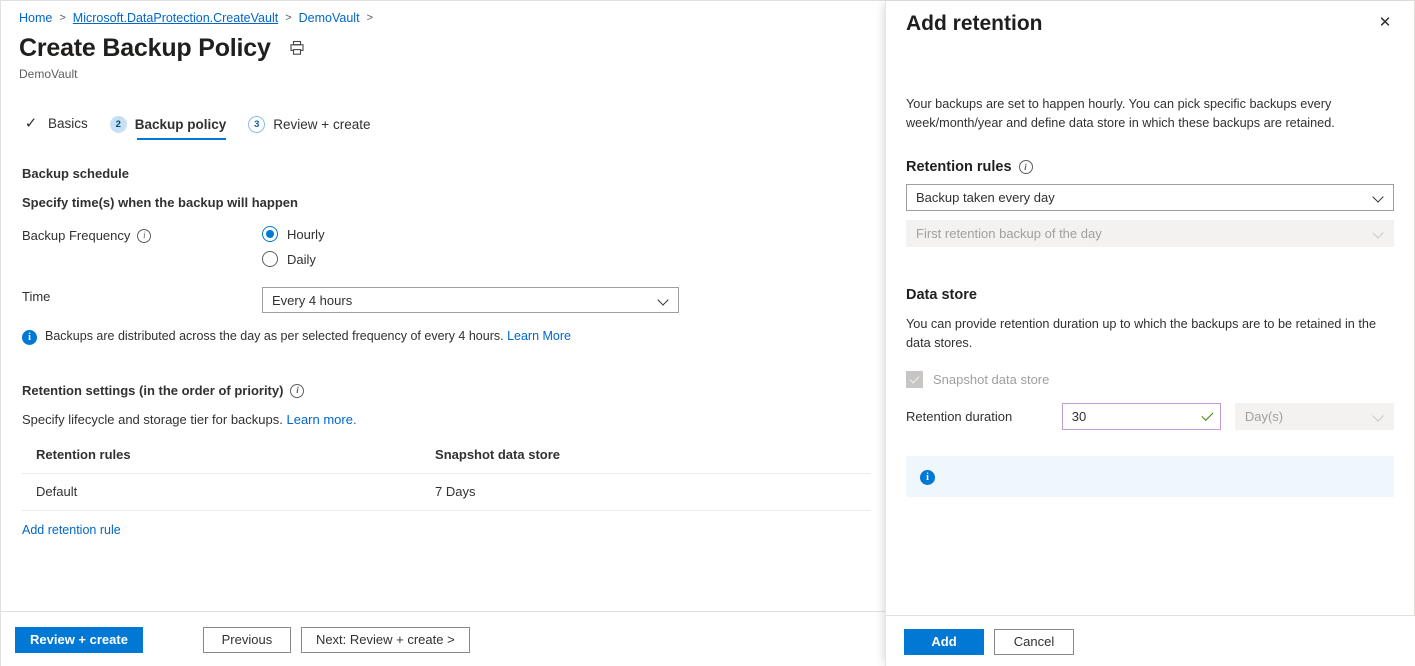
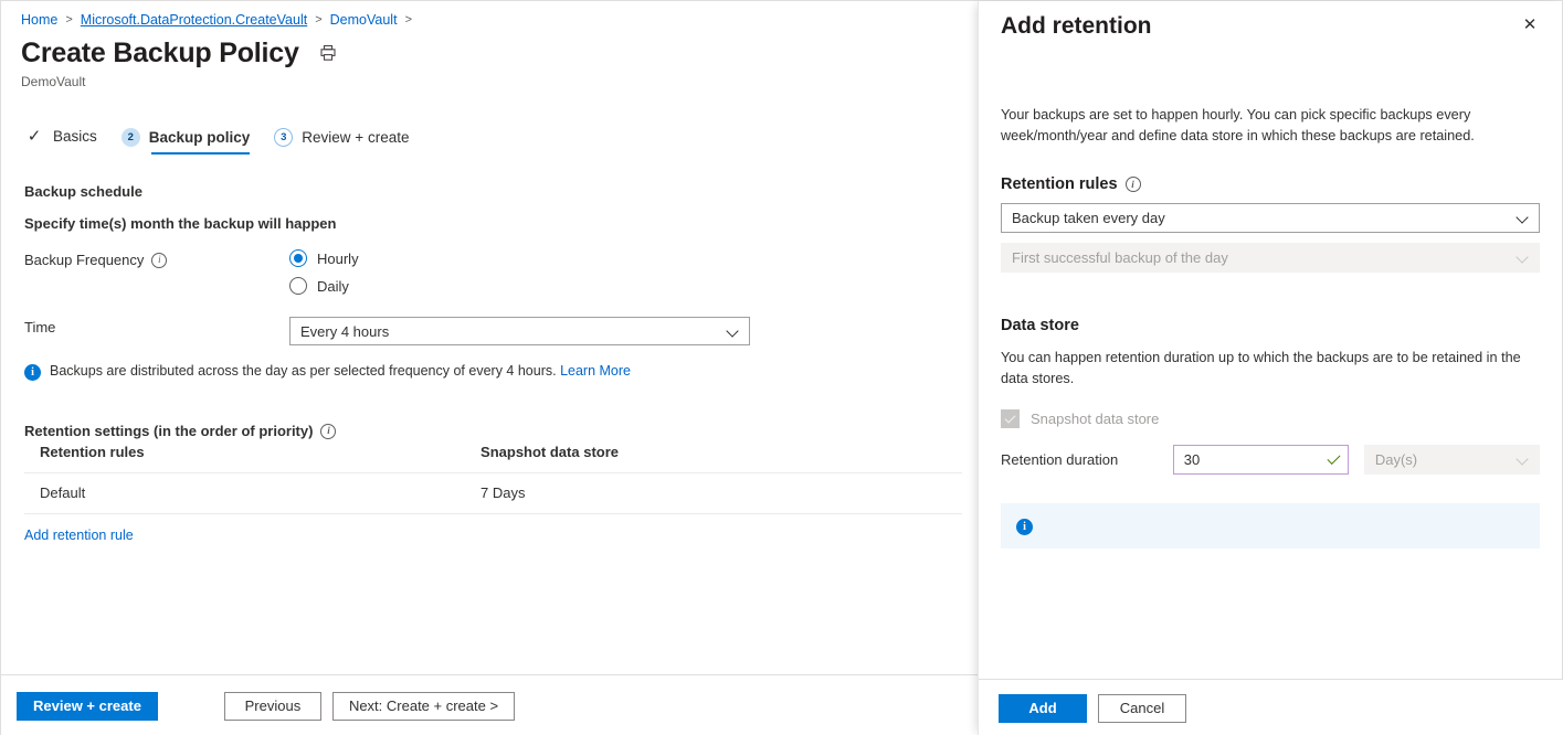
  Home
  >
  Microsoft.DataProtection.CreateVault
  >
  DemoVault
  >
  Create Backup Policy
  DemoVault
  ✓
  Basics
  2
  Backup policy
  3
  Review + create
  Backup schedule
- Specify time(s) when the backup will happen
+ Specify time(s) month the backup will happen
  Backup Frequency
  i
  Hourly
  Daily
  Time
  Every 4 hours
  i
  Backups are distributed across the day as per selected frequency of every 4 hours. Learn More
  Retention settings (in the order of priority)
  i
- Specify lifecycle and storage tier for backups. Learn more.
  Retention rules	Snapshot data store
  Default	7 Days
  Add retention rule
  Review + create
  Previous
- Next: Review + create >
+ Next: Create + create >
  Add retention
  ✕
  Your backups are set to happen hourly. You can pick specific backups every week/month/year and define data store in which these backups are retained.
  Retention rules
  i
  Backup taken every day
- First retention backup of the day
+ First successful backup of the day
  Data store
- You can provide retention duration up to which the backups are to be retained in the data stores.
+ You can happen retention duration up to which the backups are to be retained in the data stores.
  Snapshot data store
  Retention duration
  30
  Day(s)
  i
  Add
  Cancel
